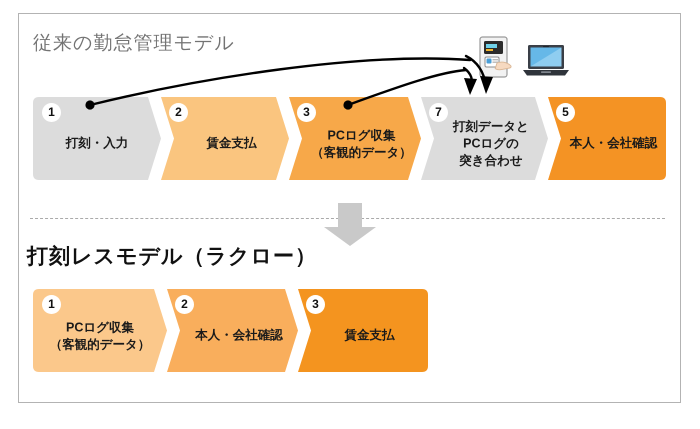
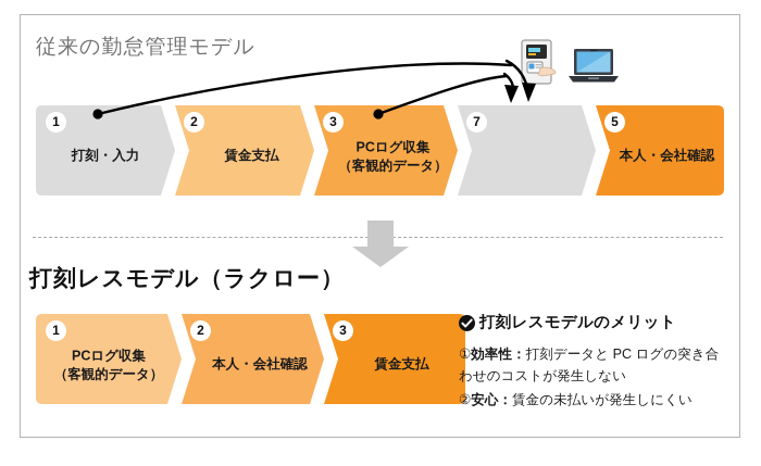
  従来の勤怠管理モデル
  1
  打刻・入力
  2
  賃金支払
  3
  PCログ収集
  （客観的データ）
  7
- 打刻データと
- PCログの
- 突き合わせ
  5
  本人・会社確認
  打刻レスモデル（ラクロー）
  1
  PCログ収集
  （客観的データ）
  2
  本人・会社確認
  3
  賃金支払
+ 打刻レスモデルのメリット
+ ①効率性：打刻データと PC ログの突き合わせのコストが発生しない
+ ②安心：賃金の未払いが発生しにくい
